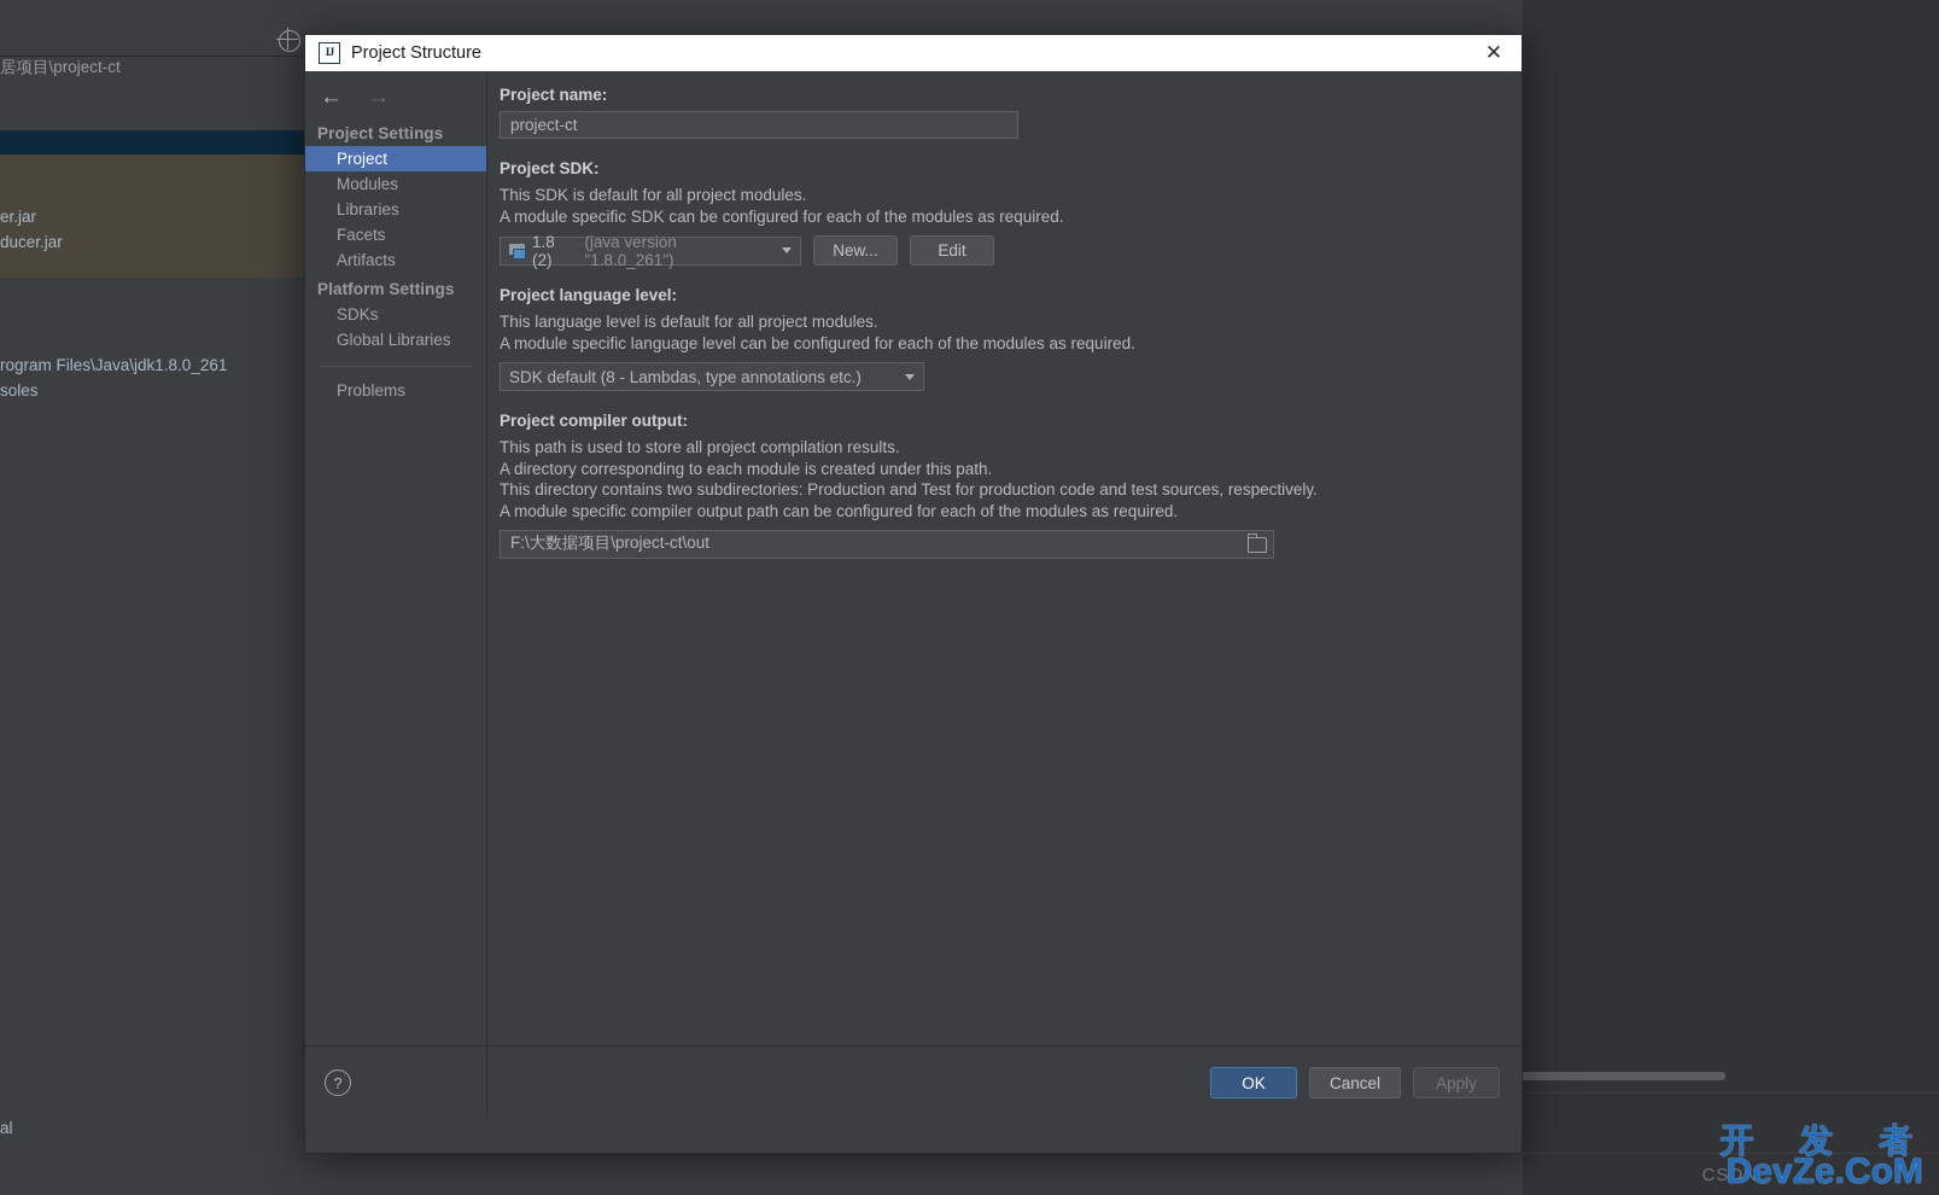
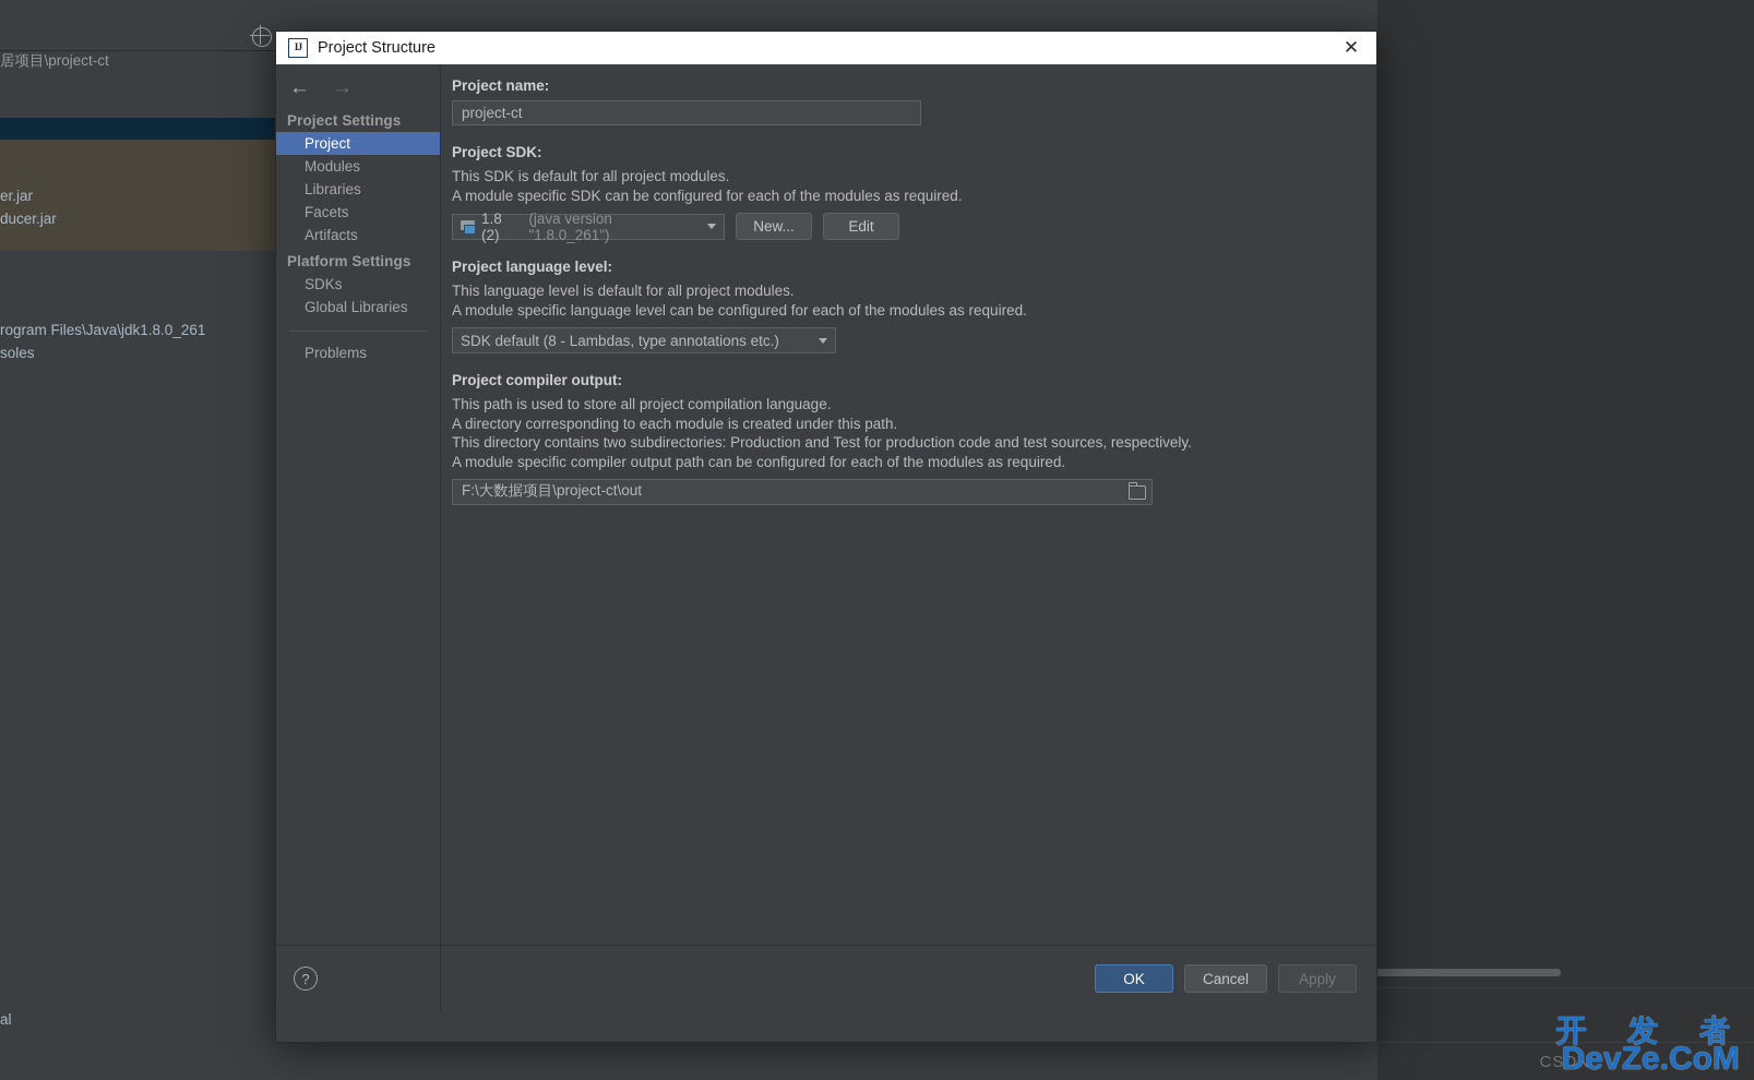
  居项目\project-ct
  er.jar
  ducer.jar
  rogram Files\Java\jdk1.8.0_261
  soles
  al
  CSDN
  开 发 者
  DevZe.CoM
  IJ
  Project Structure
  ✕
  ←
  →
  Project Settings
  Project
  Modules
  Libraries
  Facets
  Artifacts
  Platform Settings
  SDKs
  Global Libraries
  Problems
  Project name:
  project-ct
  Project SDK:
  This SDK is default for all project modules.
  A module specific SDK can be configured for each of the modules as required.
  1.8 (2)
  (java version "1.8.0_261")
  New...
  Edit
  Project language level:
  This language level is default for all project modules.
  A module specific language level can be configured for each of the modules as required.
  SDK default (8 - Lambdas, type annotations etc.)
  Project compiler output:
- This path is used to store all project compilation results.
+ This path is used to store all project compilation language.
  A directory corresponding to each module is created under this path.
  This directory contains two subdirectories: Production and Test for production code and test sources, respectively.
  A module specific compiler output path can be configured for each of the modules as required.
  F:\大数据项目\project-ct\out
  ?
  OK
  Cancel
  Apply
